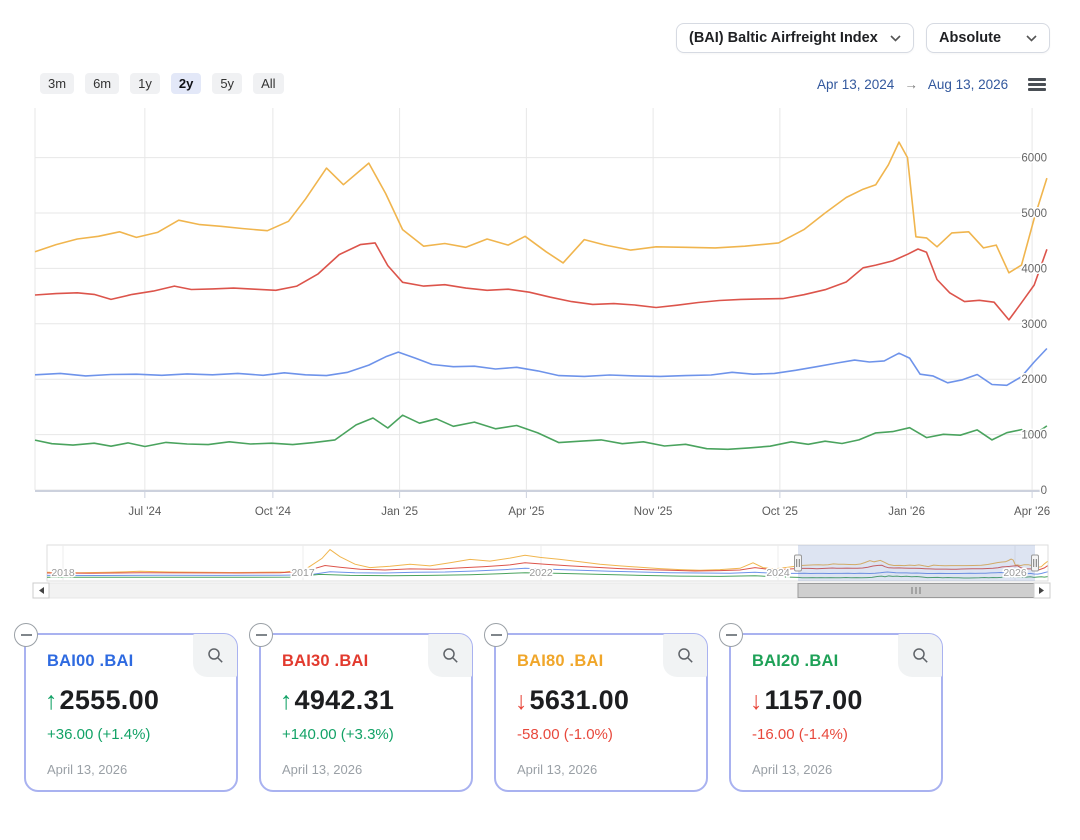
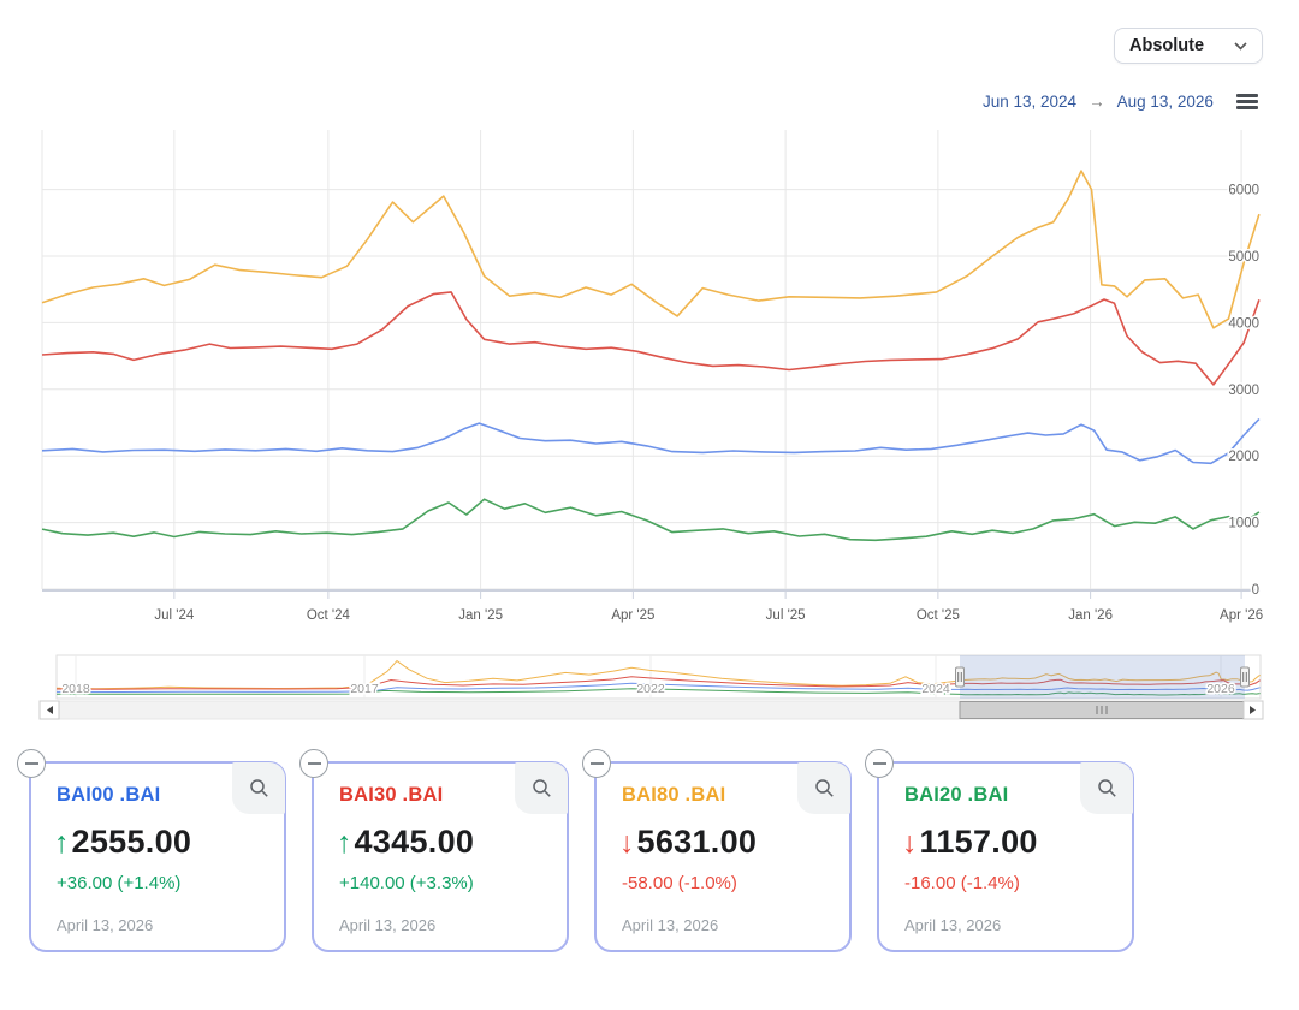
- (BAI) Baltic Airfreight Index
  Absolute
- 3m
- 6m
- 1y
- 2y
- 5y
- All
- Apr 13, 2024
+ Jun 13, 2024
  →
  Aug 13, 2026
  0
  1000
  2000
  3000
  4000
  5000
  6000
  Jul '24
  Oct '24
  Jan '25
  Apr '25
- Nov '25
+ Jul '25
  Oct '25
  Jan '26
  Apr '26
  2018
  2017
  2022
  2024
  2026
  BAI00 .BAI
  ↑
  2555.00
  +36.00 (+1.4%)
  April 13, 2026
  BAI30 .BAI
  ↑
- 4942.31
+ 4345.00
  +140.00 (+3.3%)
  April 13, 2026
  BAI80 .BAI
  ↓
  5631.00
  -58.00 (-1.0%)
  April 13, 2026
  BAI20 .BAI
  ↓
  1157.00
  -16.00 (-1.4%)
  April 13, 2026
